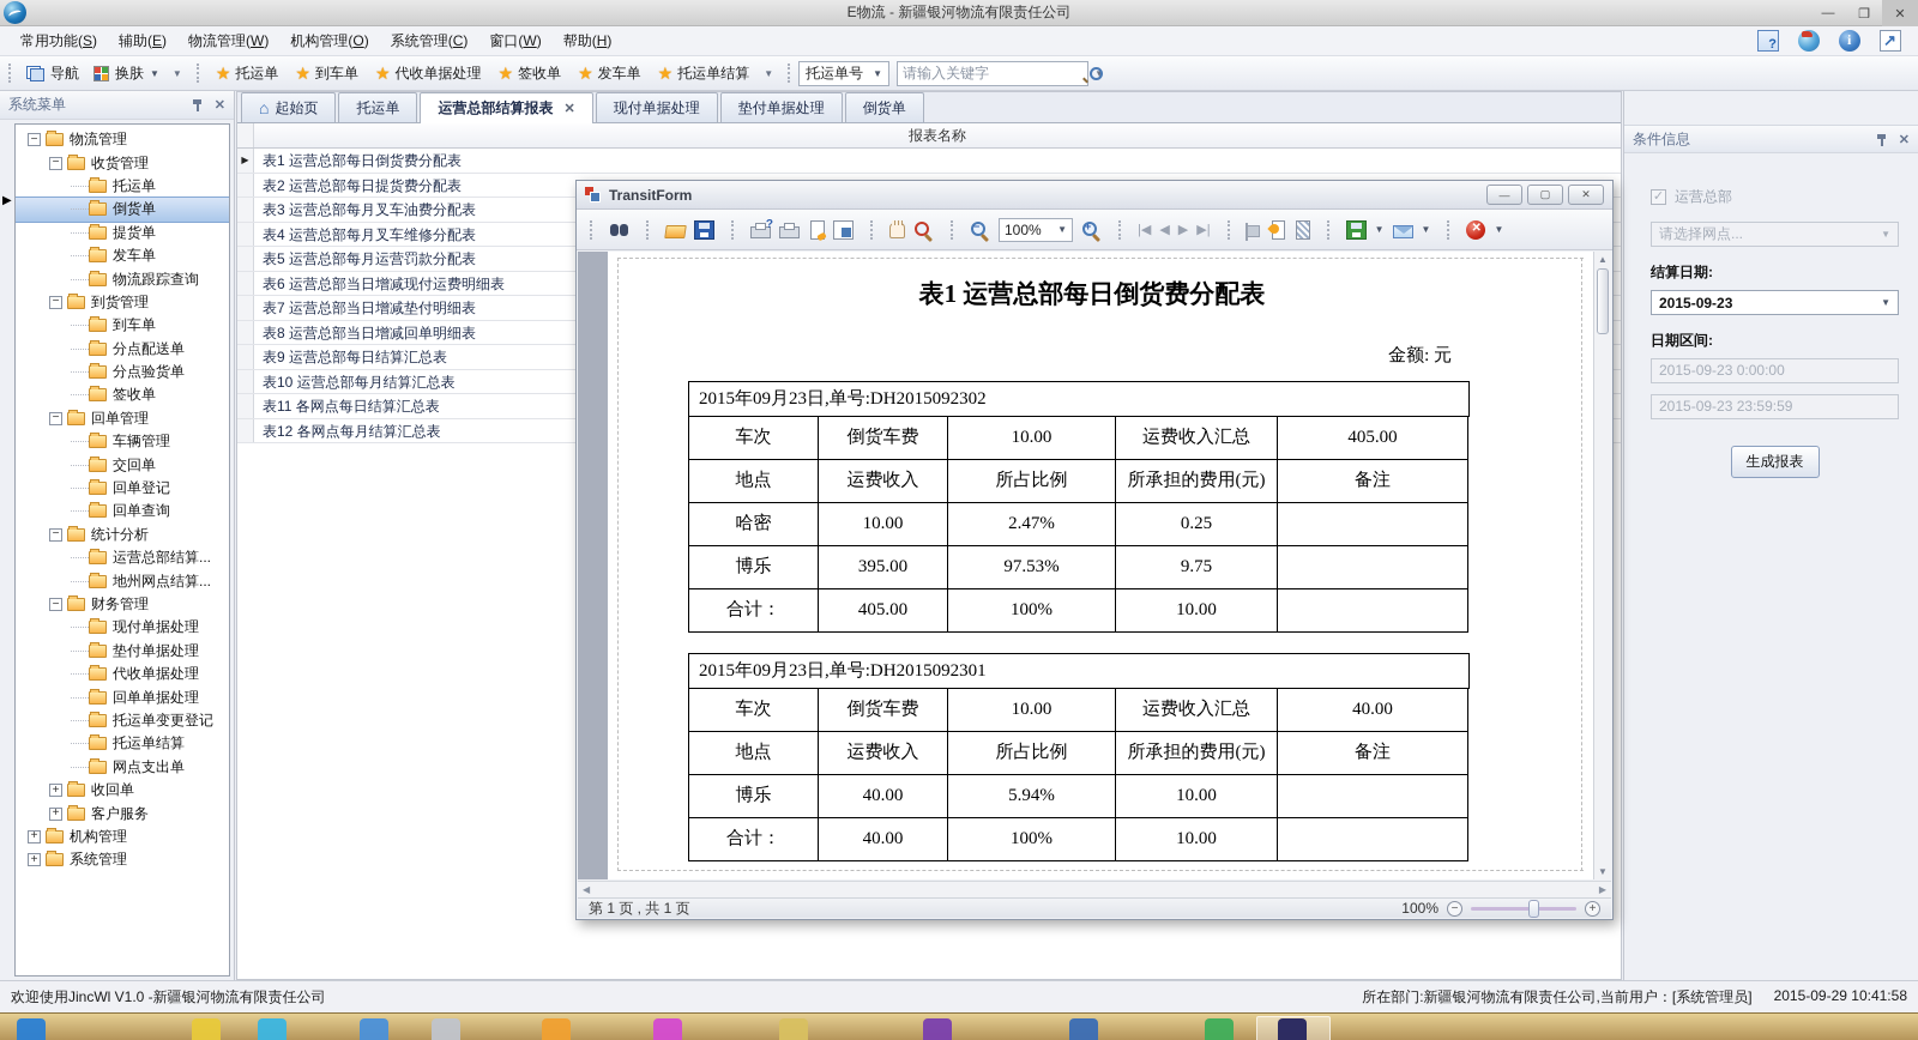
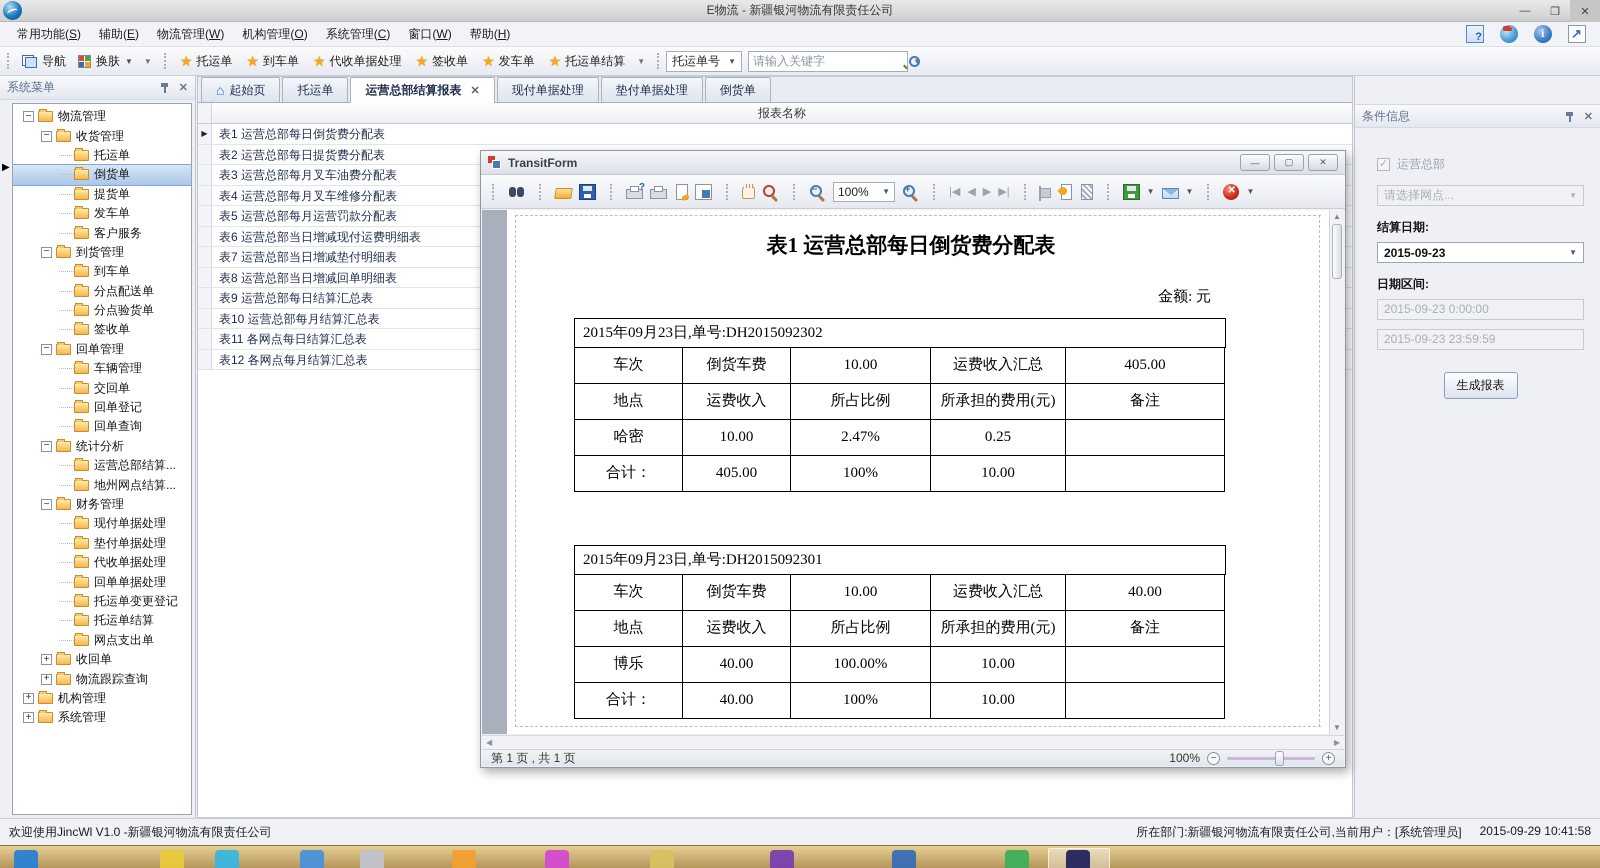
  E物流 - 新疆银河物流有限责任公司
  —
  ❐
  ✕
  常用功能(S)
  辅助(E)
  物流管理(W)
  机构管理(O)
  系统管理(C)
  窗口(W)
  帮助(H)
  导航
  换肤
  ▼
  ▼
  ★
  托运单
  ★
  到车单
  ★
  代收单据处理
  ★
  签收单
  ★
  发车单
  ★
  托运单结算
  ▼
  托运单号
  ▼
  请输入关键字
  系统菜单
  ✕
  ▶
  −
  物流管理
  −
  收货管理
  托运单
  倒货单
  提货单
  发车单
- 物流跟踪查询
+ 客户服务
  −
  到货管理
  到车单
  分点配送单
  分点验货单
  签收单
  −
  回单管理
  车辆管理
  交回单
  回单登记
  回单查询
  −
  统计分析
  运营总部结算...
  地州网点结算...
  −
  财务管理
  现付单据处理
  垫付单据处理
  代收单据处理
  回单单据处理
  托运单变更登记
  托运单结算
  网点支出单
  +
  收回单
  +
- 客户服务
+ 物流跟踪查询
  +
  机构管理
  +
  系统管理
  ⌂
  起始页
  托运单
  运营总部结算报表
  ✕
  现付单据处理
  垫付单据处理
  倒货单
  报表名称
  ▶
  表1 运营总部每日倒货费分配表
  表2 运营总部每日提货费分配表
  表3 运营总部每月叉车油费分配表
  表4 运营总部每月叉车维修分配表
  表5 运营总部每月运营罚款分配表
  表6 运营总部当日增减现付运费明细表
  表7 运营总部当日增减垫付明细表
  表8 运营总部当日增减回单明细表
  表9 运营总部每日结算汇总表
  表10 运营总部每月结算汇总表
  表11 各网点每日结算汇总表
  表12 各网点每月结算汇总表
  条件信息
  ✕
  ✓
  运营总部
  请选择网点...
  ▼
  结算日期:
  2015-09-23
  ▼
  日期区间:
  2015-09-23 0:00:00
  2015-09-23 23:59:59
  生成报表
  TransitForm
  —
  ▢
  ✕
  −
  100%
  ▼
  +
  |◀
  ◀
  ▶
  ▶|
  ▼
  ▼
  ▼
  表1 运营总部每日倒货费分配表
  金额: 元
  2015年09月23日,单号:DH2015092302
  车次	倒货车费	10.00	运费收入汇总	405.00
  地点	运费收入	所占比例	所承担的费用(元)	备注
  哈密	10.00	2.47%	0.25
- 博乐	395.00	97.53%	9.75
  合计：	405.00	100%	10.00
  2015年09月23日,单号:DH2015092301
  车次	倒货车费	10.00	运费收入汇总	40.00
  地点	运费收入	所占比例	所承担的费用(元)	备注
- 博乐	40.00	5.94%	10.00
+ 博乐	40.00	100.00%	10.00
  合计：	40.00	100%	10.00
  ▲
  ▼
  ◀
  ▶
  第 1 页 , 共 1 页
  100%
  −
  +
  欢迎使用JincWl V1.0 -新疆银河物流有限责任公司
  所在部门:新疆银河物流有限责任公司,当前用户：[系统管理员]
  2015-09-29 10:41:58
